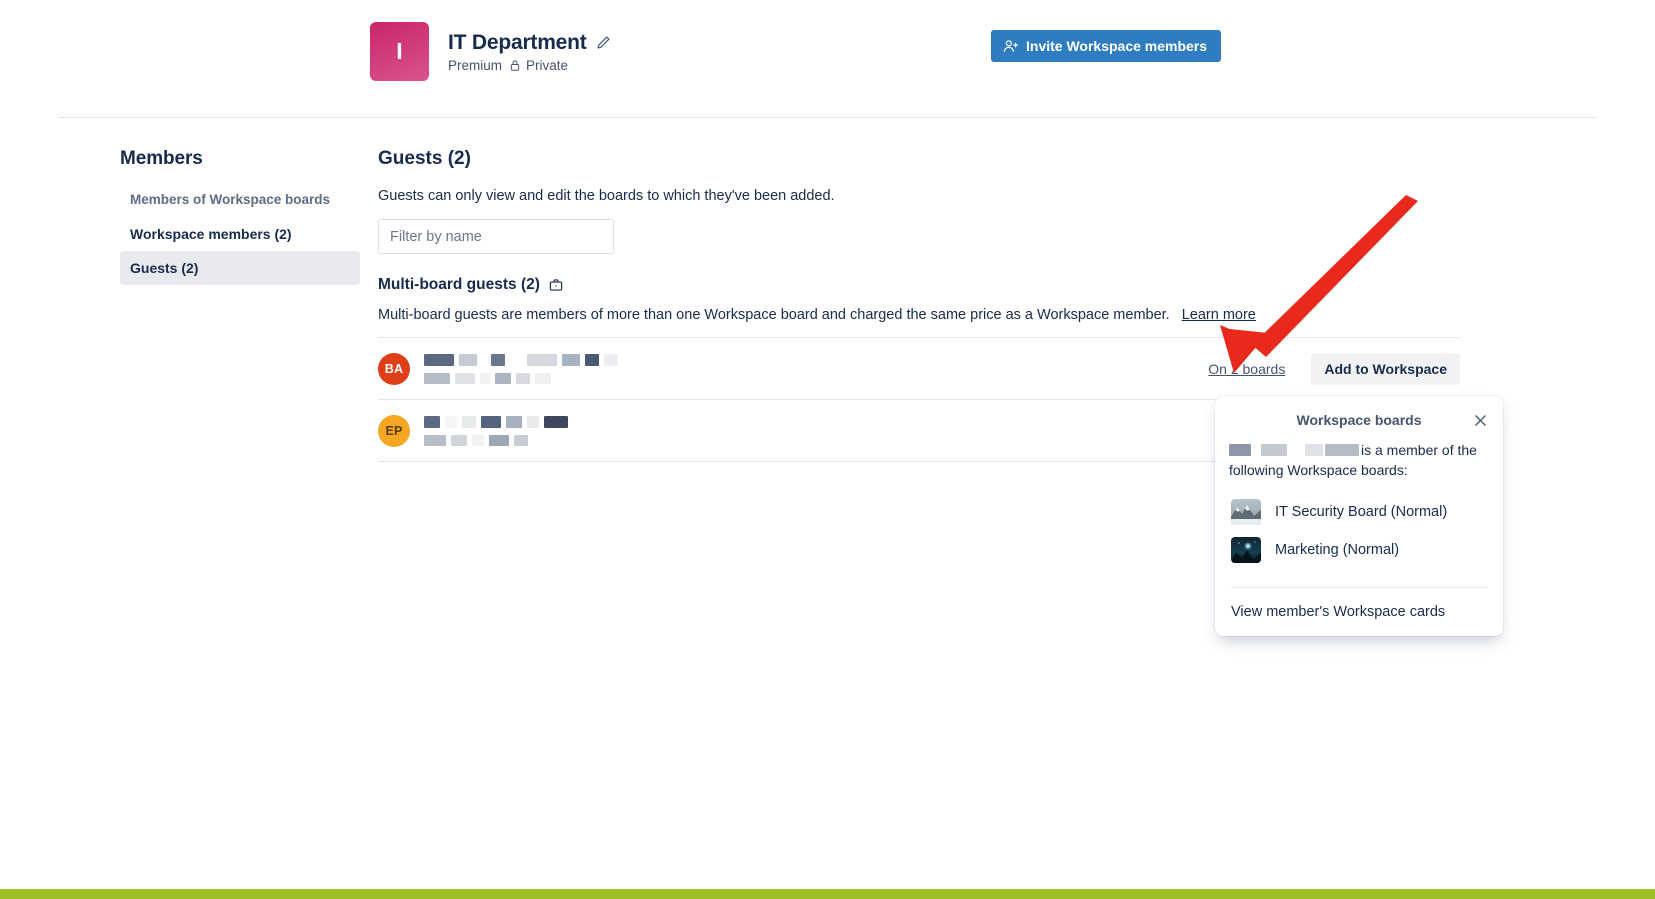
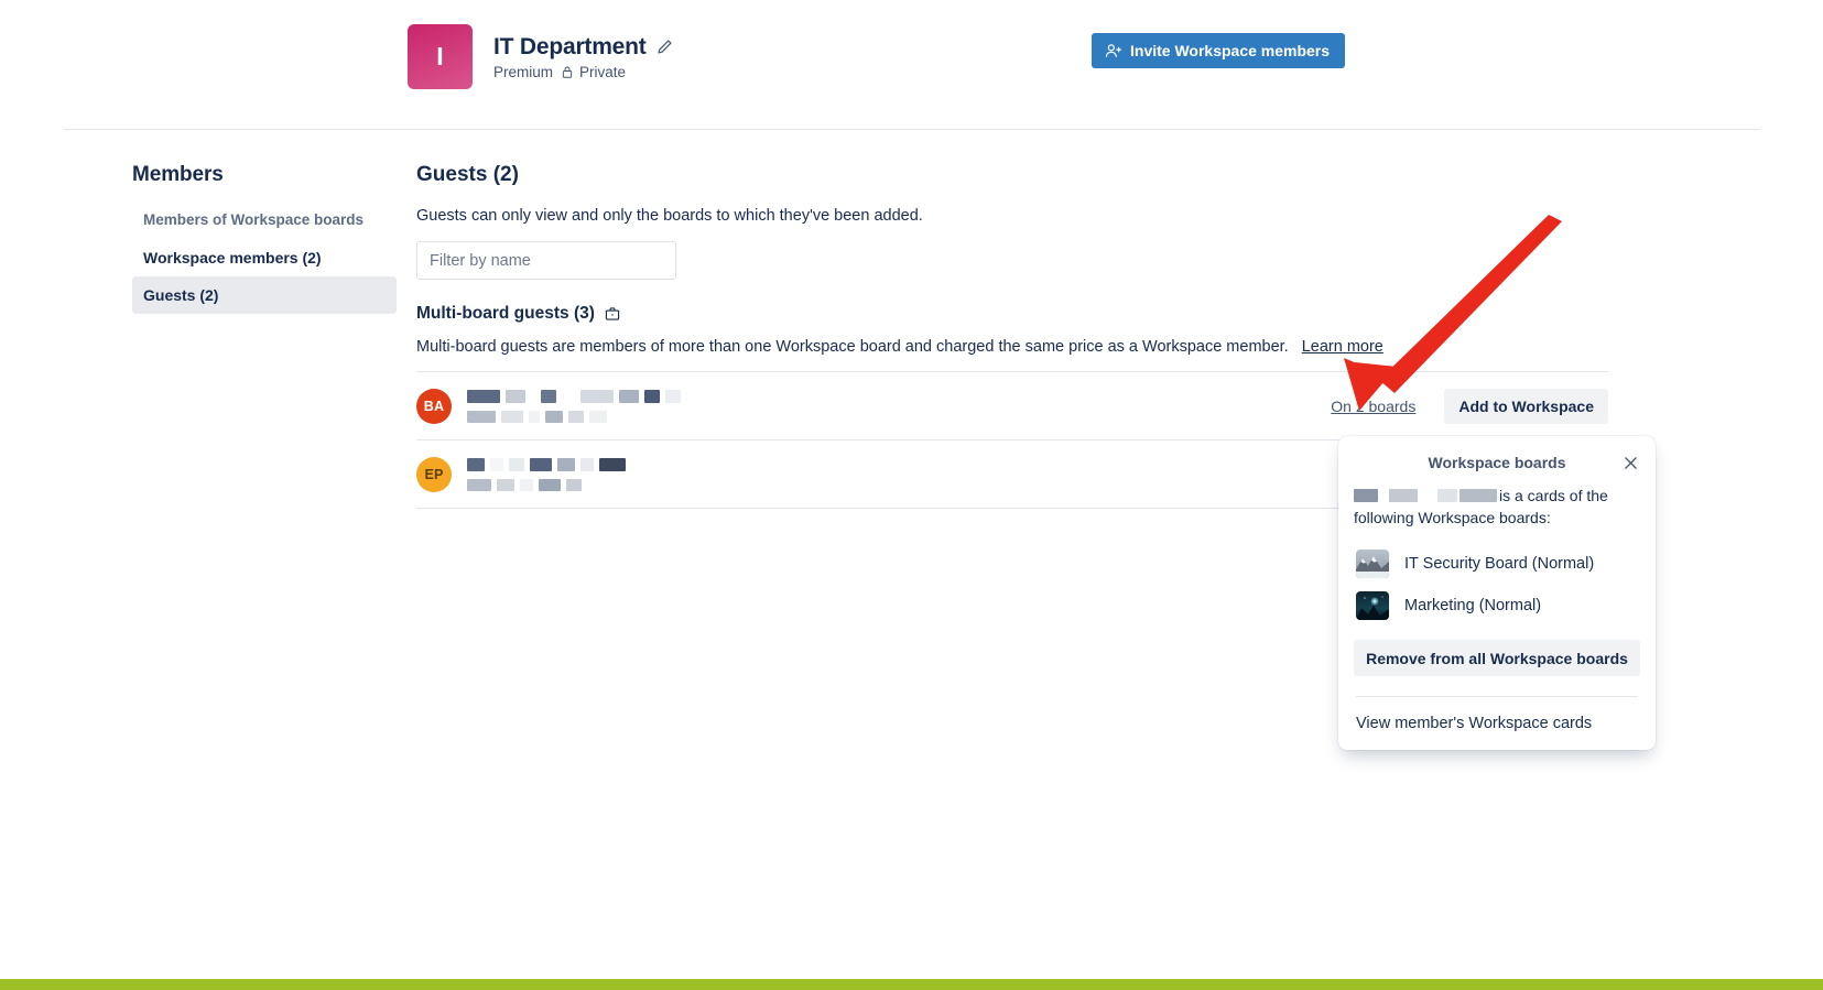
  I
  IT Department
  Premium
  Private
  Invite Workspace members
  Members
  Members of Workspace boards
  Workspace members (2)
  Guests (2)
  Guests (2)
- Guests can only view and edit the boards to which they've been added.
+ Guests can only view and only the boards to which they've been added.
  Filter by name
- Multi-board guests (2)
+ Multi-board guests (3)
  Multi-board guests are members of more than one Workspace board and charged the same price as a Workspace member.
  Learn more
  BA
  On boards
  Add to Workspace
  EP
  Workspace boards
- is a member of the following Workspace boards:
+ is a cards of the following Workspace boards:
  IT Security Board (Normal)
  Marketing (Normal)
+ Remove from all Workspace boards
  View member's Workspace cards
